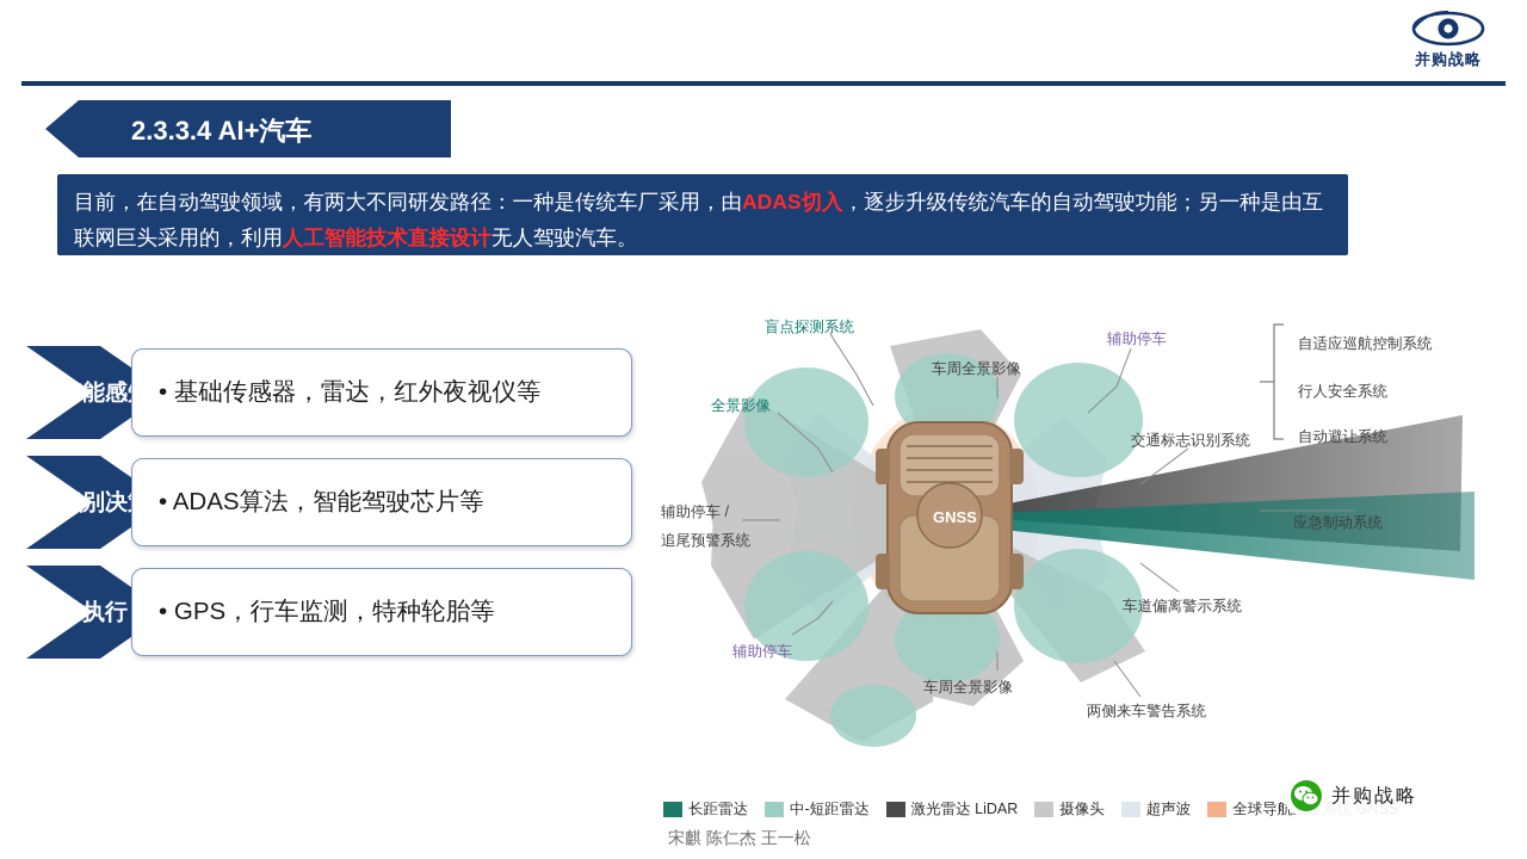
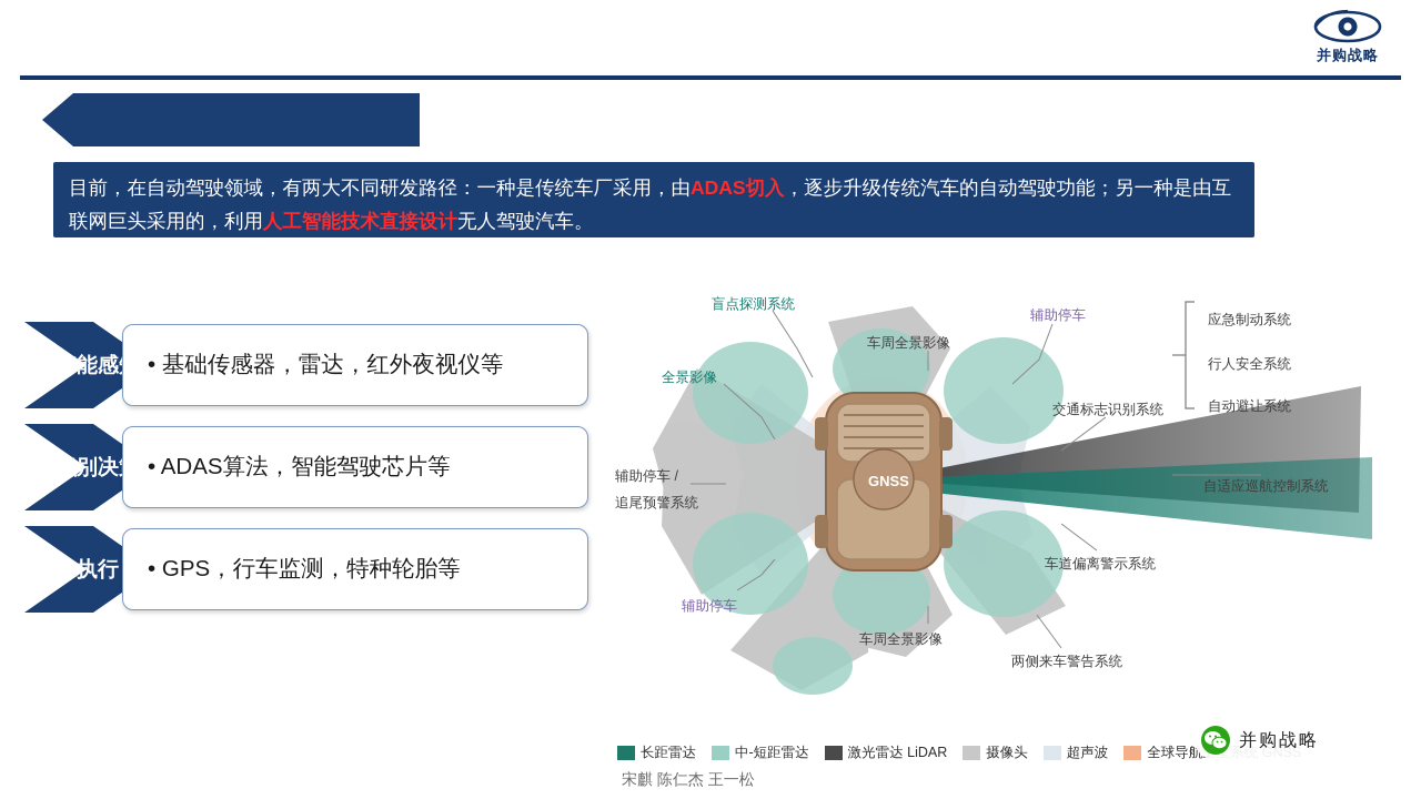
  并购战略
- 2.3.3.4 AI+汽车
  目前，在自动驾驶领域，有两大不同研发路径：一种是传统车厂采用，由ADAS切入，逐步升级传统汽车的自动驾驶功能；另一种是由互联网巨头采用的，利用人工智能技术直接设计无人驾驶汽车。
  • 基础传感器，雷达，红外夜视仪等
  • ADAS算法，智能驾驶芯片等
  执行
  • GPS，行车监测，特种轮胎等
  盲点探测系统
  车周全景影像
  辅助停车
  全景影像
  交通标志识别系统
- 自适应巡航控制系统
+ 应急制动系统
  行人安全系统
  自动避让系统
  辅助停车 /
  追尾预警系统
- 应急制动系统
+ 自适应巡航控制系统
  车道偏离警示系统
  辅助停车
  车周全景影像
  两侧来车警告系统
  GNSS
  长距雷达
  中-短距雷达
  激光雷达 LiDAR
  摄像头
  超声波
  宋麒 陈仁杰 王一松
  并购战略
